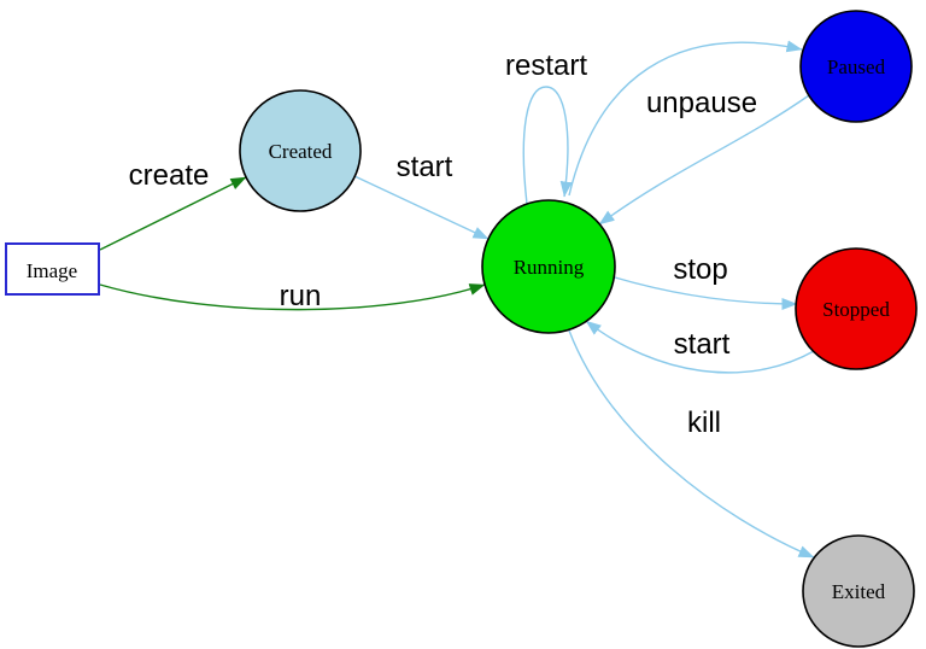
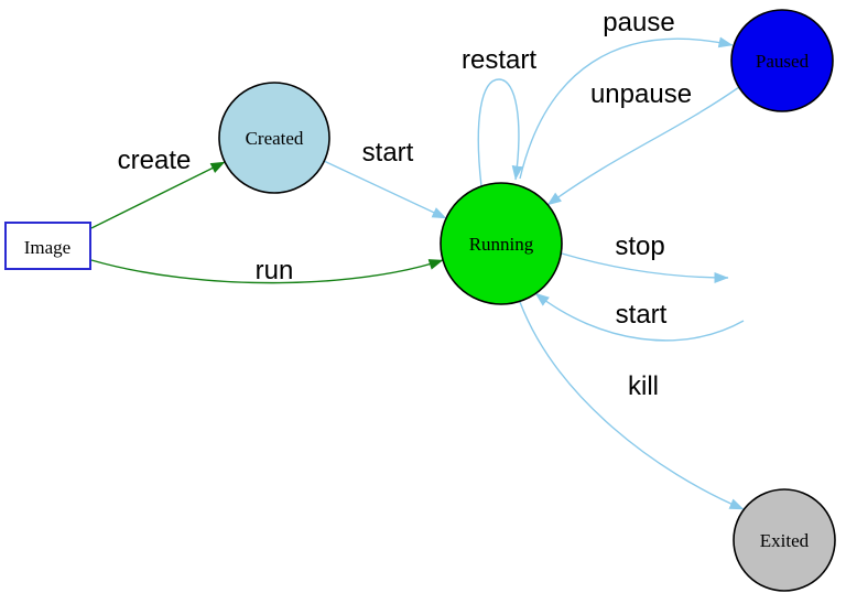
  create
  run
  start
  restart
+ pause
  unpause
  stop
  start
  kill
  Image
  Created
  Running
  Paused
- Stopped
  Exited
